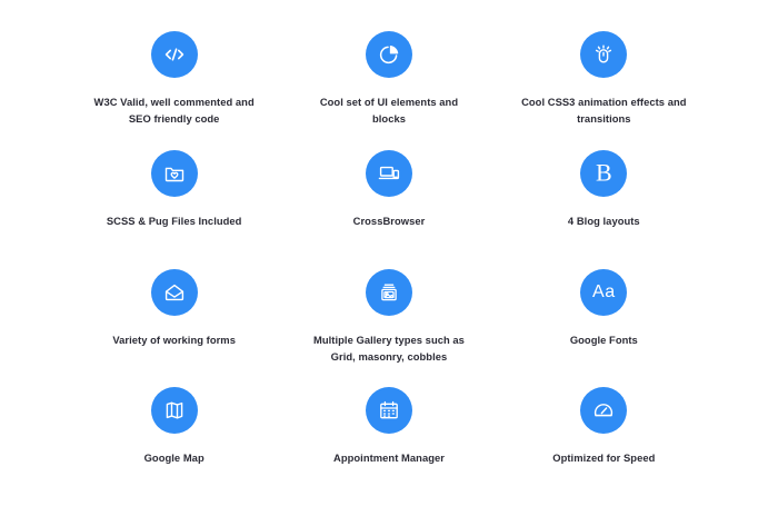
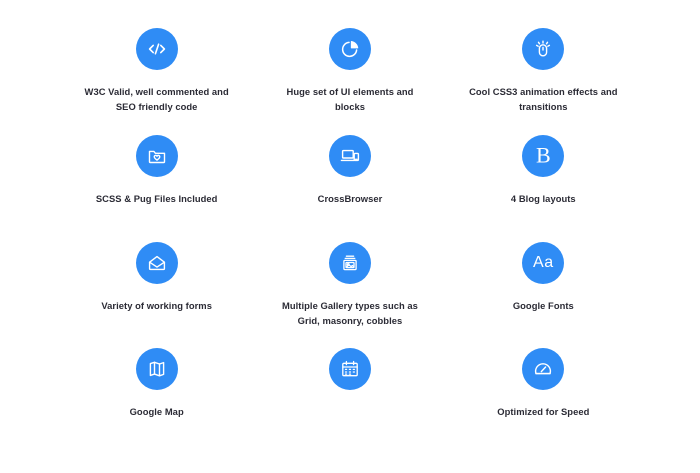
  W3C Valid, well commented and SEO friendly code
- Cool set of UI elements and blocks
+ Huge set of UI elements and blocks
  Cool CSS3 animation effects and transitions
  SCSS & Pug Files Included
  CrossBrowser
  B
  4 Blog layouts
  Variety of working forms
  Multiple Gallery types such as Grid, masonry, cobbles
  Aa
  Google Fonts
  Google Map
- Appointment Manager
  Optimized for Speed
